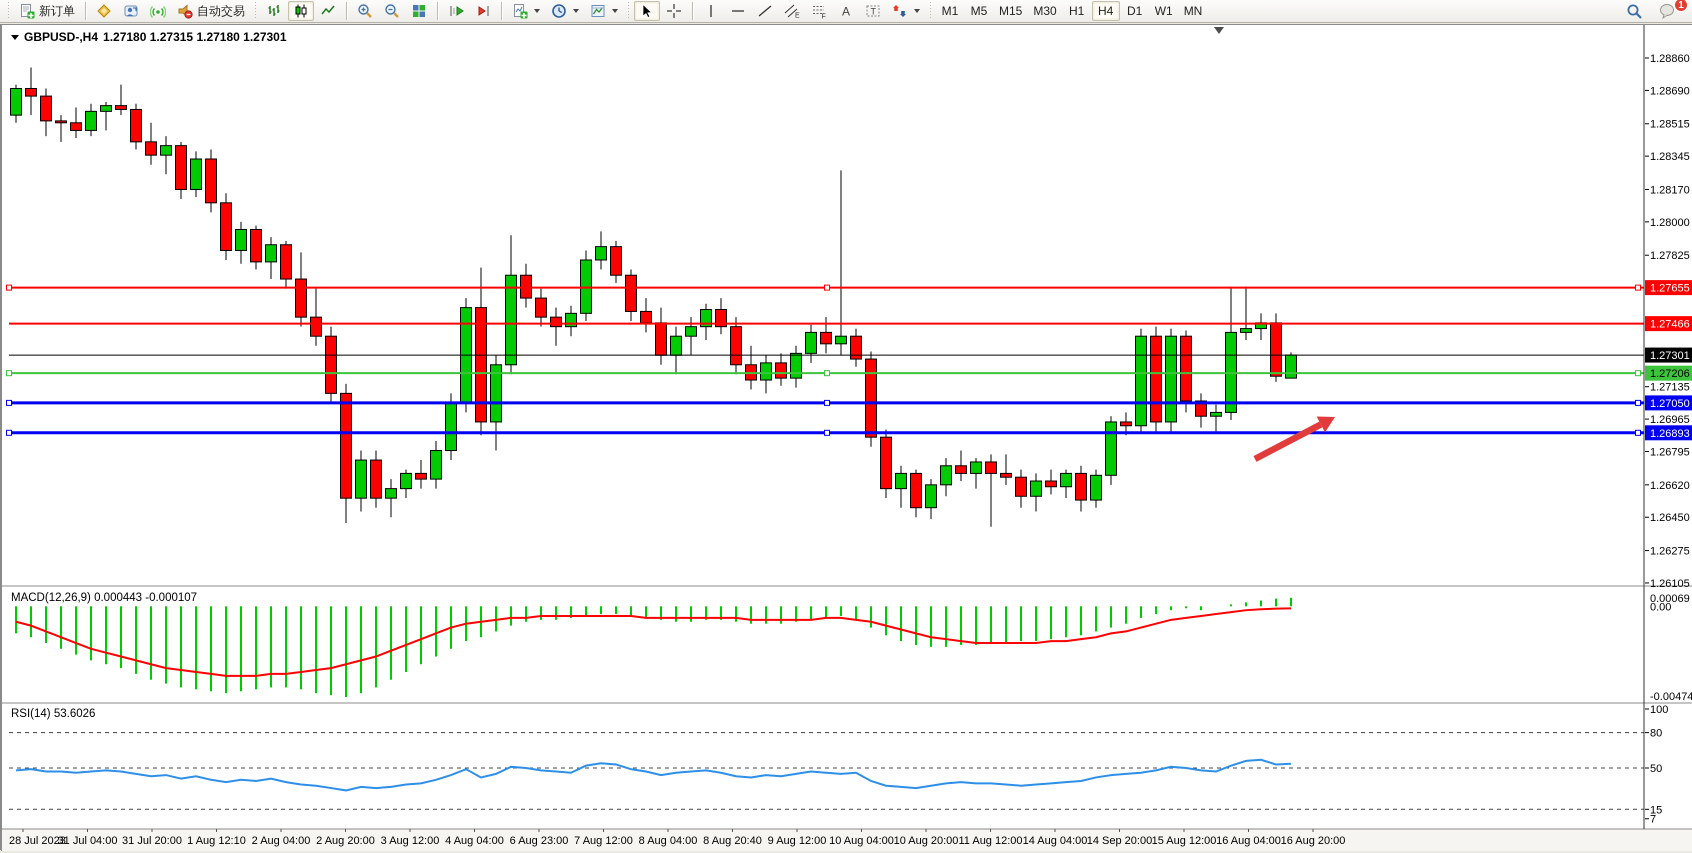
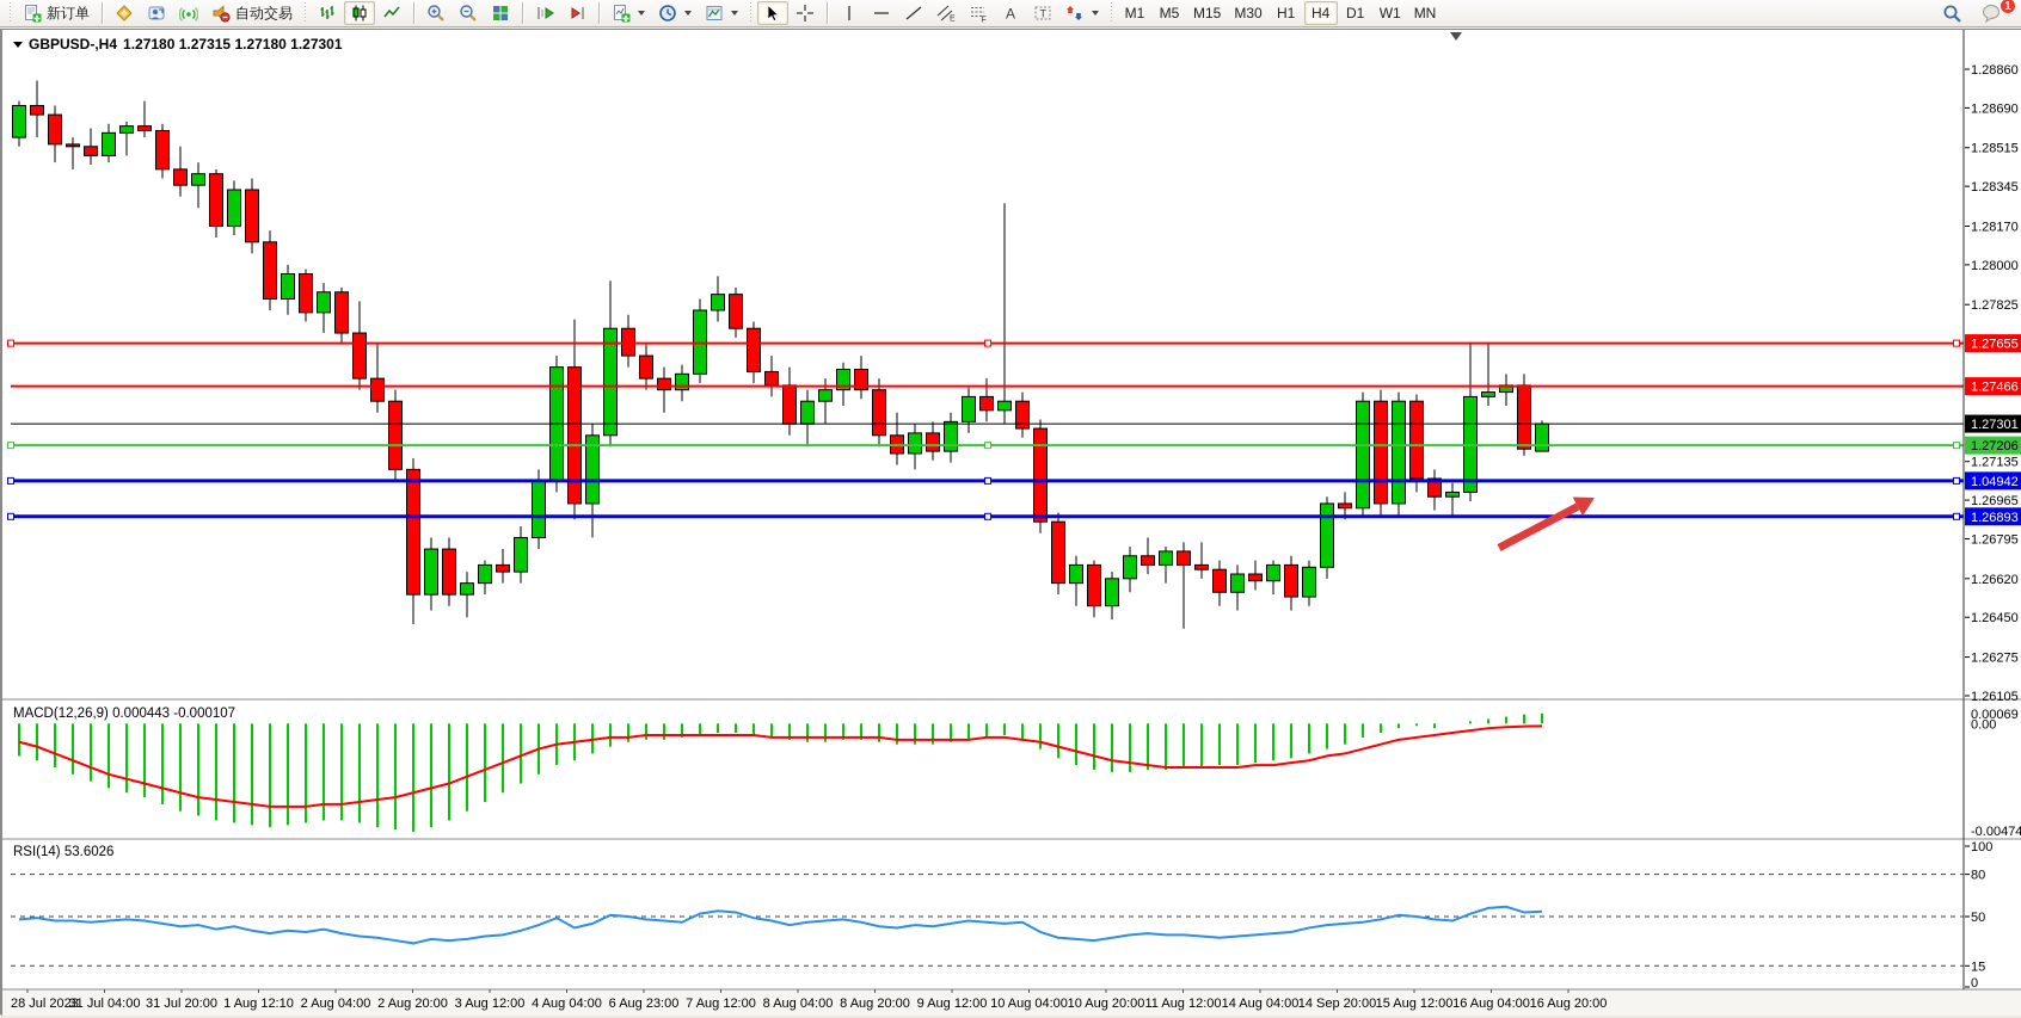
  新订单
  自动交易
  A
  T
  M1
  M5
  M15
  M30
  H1
  H4
  D1
  W1
  MN
  1
  1.28860
  1.28690
  1.28515
  1.28345
  1.28170
  1.28000
  1.27825
  1.27135
  1.26965
  1.26795
  1.26620
  1.26450
  1.26275
  1.26105
  1.27655
  1.27466
  1.27301
  1.27206
- 1.27050
+ 1.04942
  1.26893
  0.00069
  0.00
  -0.00474
  100
  80
  50
  15
- 7
+ 0
  28 Jul 2023
  31 Jul 04:00
  31 Jul 20:00
  1 Aug 12:10
  2 Aug 04:00
  2 Aug 20:00
  3 Aug 12:00
  4 Aug 04:00
  6 Aug 23:00
  7 Aug 12:00
  8 Aug 04:00
- 8 Aug 20:40
+ 8 Aug 20:00
  9 Aug 12:00
  10 Aug 04:00
  10 Aug 20:00
  11 Aug 12:00
  14 Aug 04:00
  14 Sep 20:00
  15 Aug 12:00
  16 Aug 04:00
  16 Aug 20:00
  GBPUSD-,H4
  1.27180 1.27315 1.27180 1.27301
  MACD(12,26,9) 0.000443 -0.000107
  RSI(14) 53.6026
